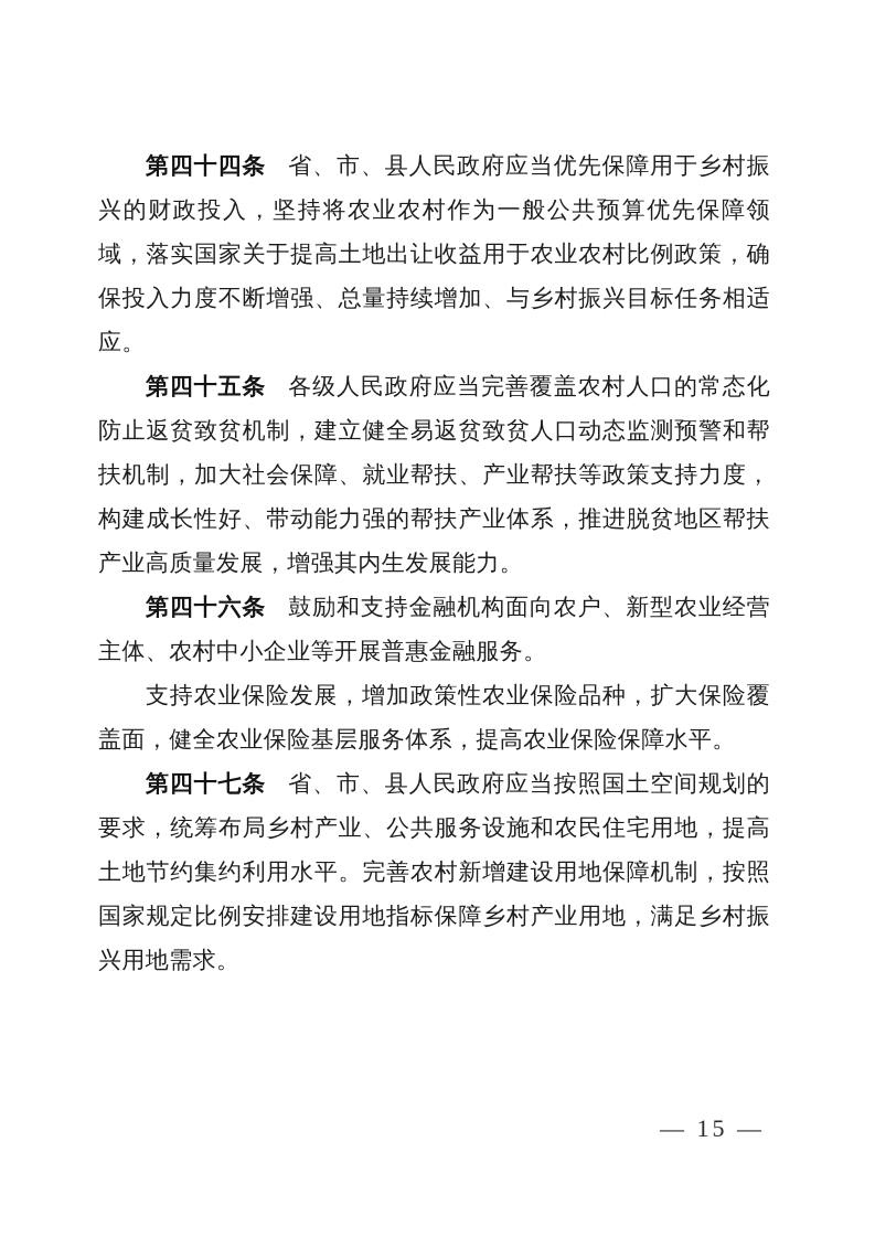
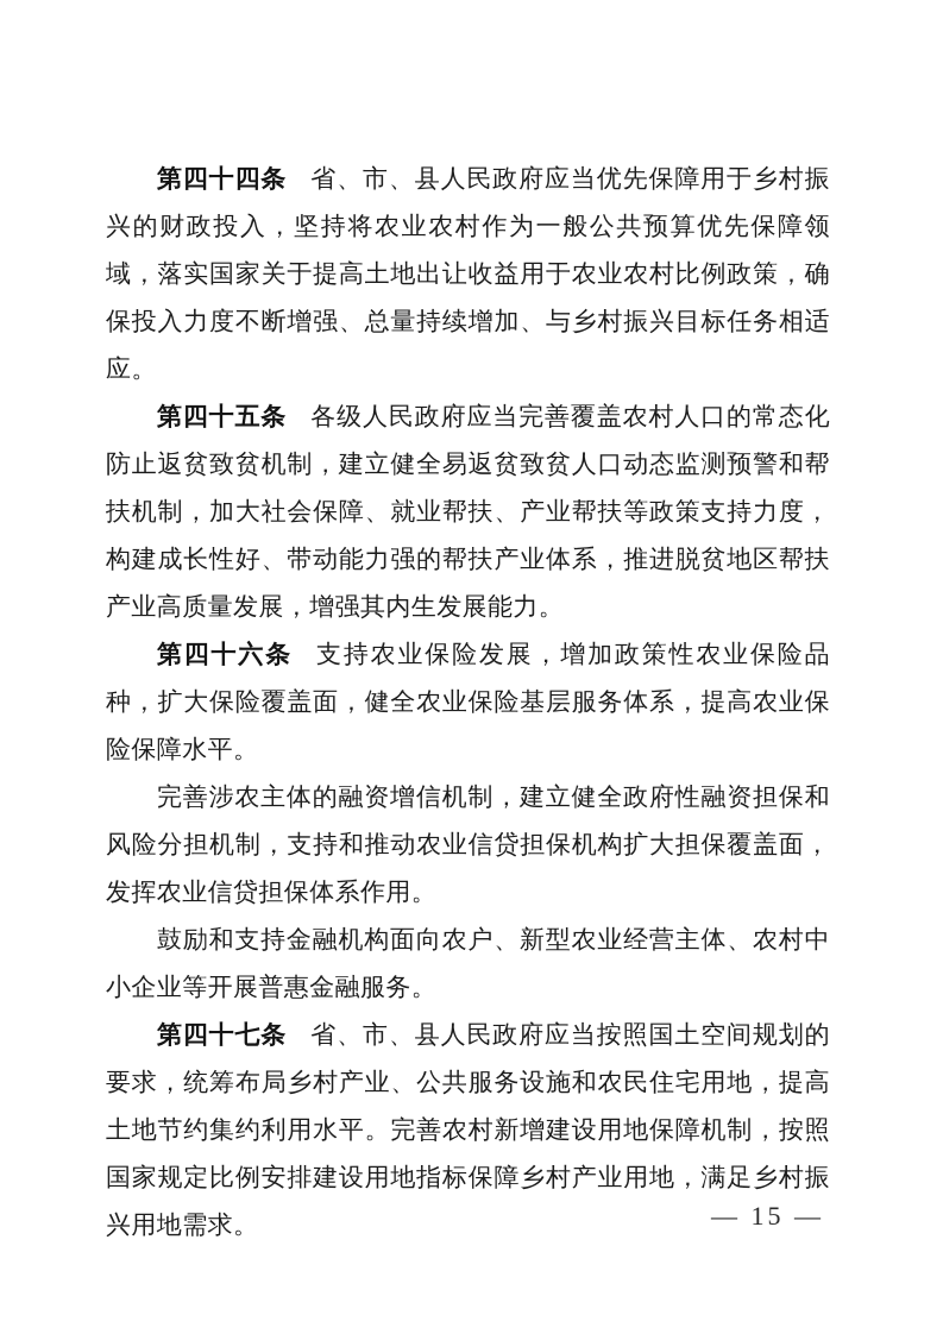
  第四十四条 省、市、县人民政府应当优先保障用于乡村振兴的财政投入，坚持将农业农村作为一般公共预算优先保障领域，落实国家关于提高土地出让收益用于农业农村比例政策，确保投入力度不断增强、总量持续增加、与乡村振兴目标任务相适应。
  第四十五条 各级人民政府应当完善覆盖农村人口的常态化防止返贫致贫机制，建立健全易返贫致贫人口动态监测预警和帮扶机制，加大社会保障、就业帮扶、产业帮扶等政策支持力度，构建成长性好、带动能力强的帮扶产业体系，推进脱贫地区帮扶产业高质量发展，增强其内生发展能力。
- 第四十六条 鼓励和支持金融机构面向农户、新型农业经营主体、农村中小企业等开展普惠金融服务。
+ 第四十六条 支持农业保险发展，增加政策性农业保险品种，扩大保险覆盖面，健全农业保险基层服务体系，提高农业保险保障水平。
+ 完善涉农主体的融资增信机制，建立健全政府性融资担保和风险分担机制，支持和推动农业信贷担保机构扩大担保覆盖面，发挥农业信贷担保体系作用。
- 支持农业保险发展，增加政策性农业保险品种，扩大保险覆盖面，健全农业保险基层服务体系，提高农业保险保障水平。
+ 鼓励和支持金融机构面向农户、新型农业经营主体、农村中小企业等开展普惠金融服务。
  第四十七条 省、市、县人民政府应当按照国土空间规划的要求，统筹布局乡村产业、公共服务设施和农民住宅用地，提高土地节约集约利用水平。完善农村新增建设用地保障机制，按照国家规定比例安排建设用地指标保障乡村产业用地，满足乡村振兴用地需求。
  — 15 —
